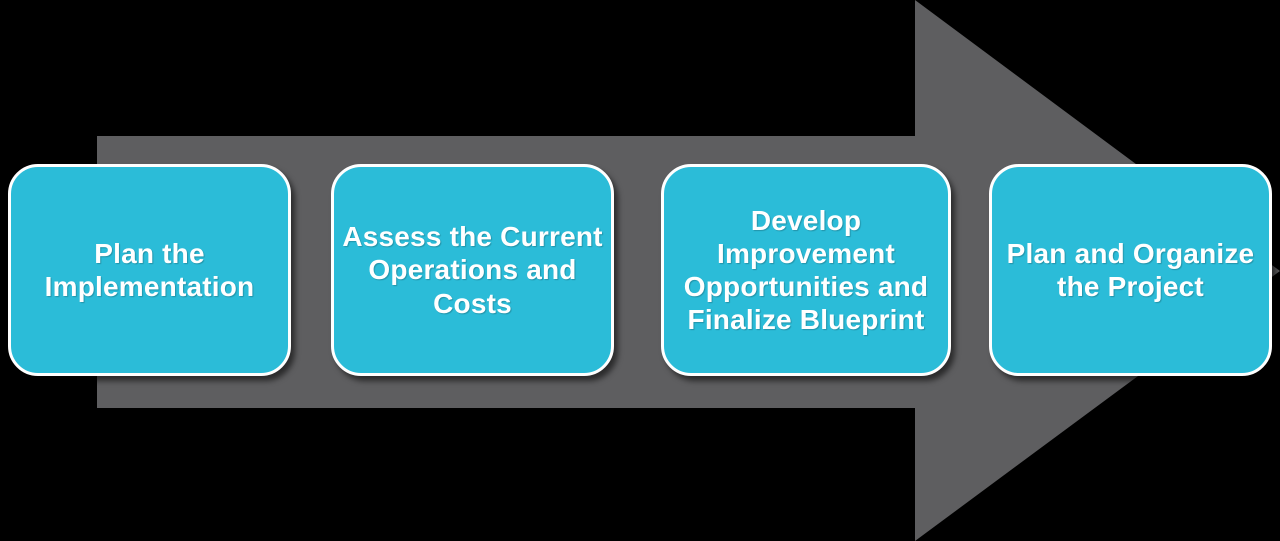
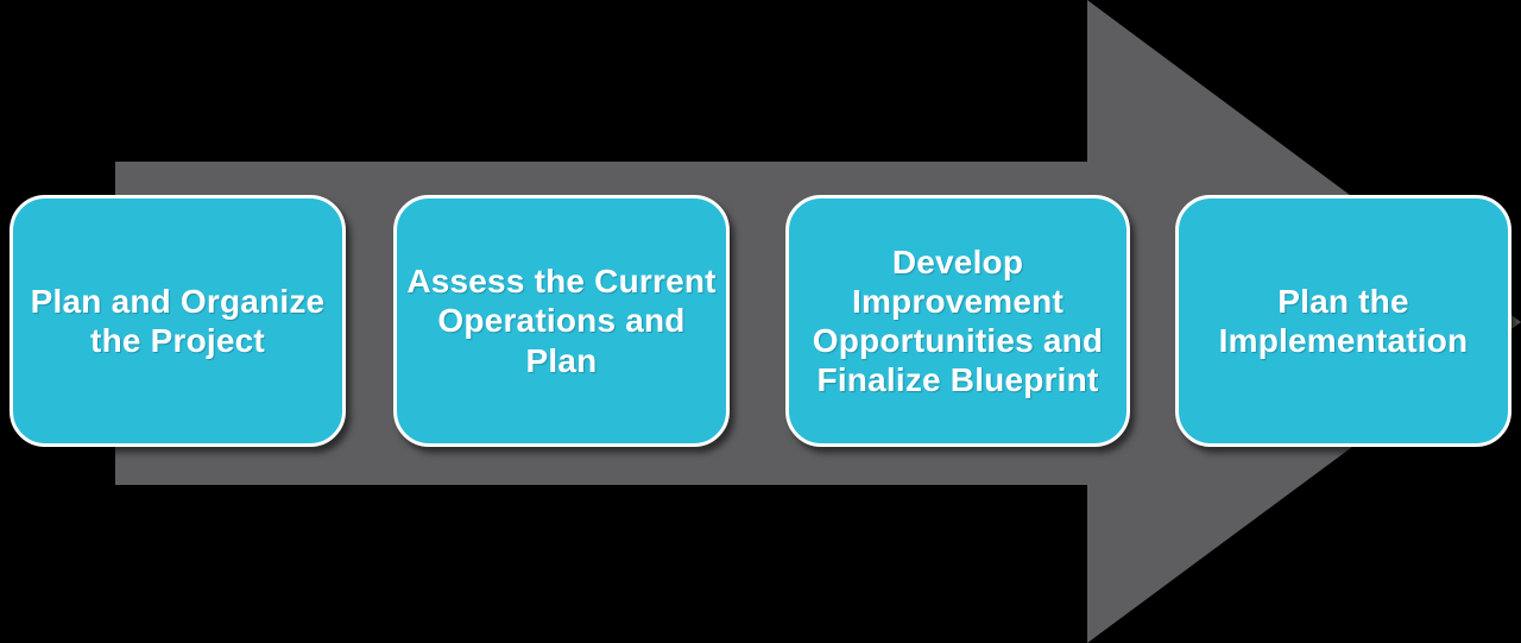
- Plan the Implementation
+ Plan and Organize the Project
- Assess the Current Operations and Costs
+ Assess the Current Operations and Plan
  Develop Improvement Opportunities and Finalize Blueprint
- Plan and Organize the Project
+ Plan the Implementation
